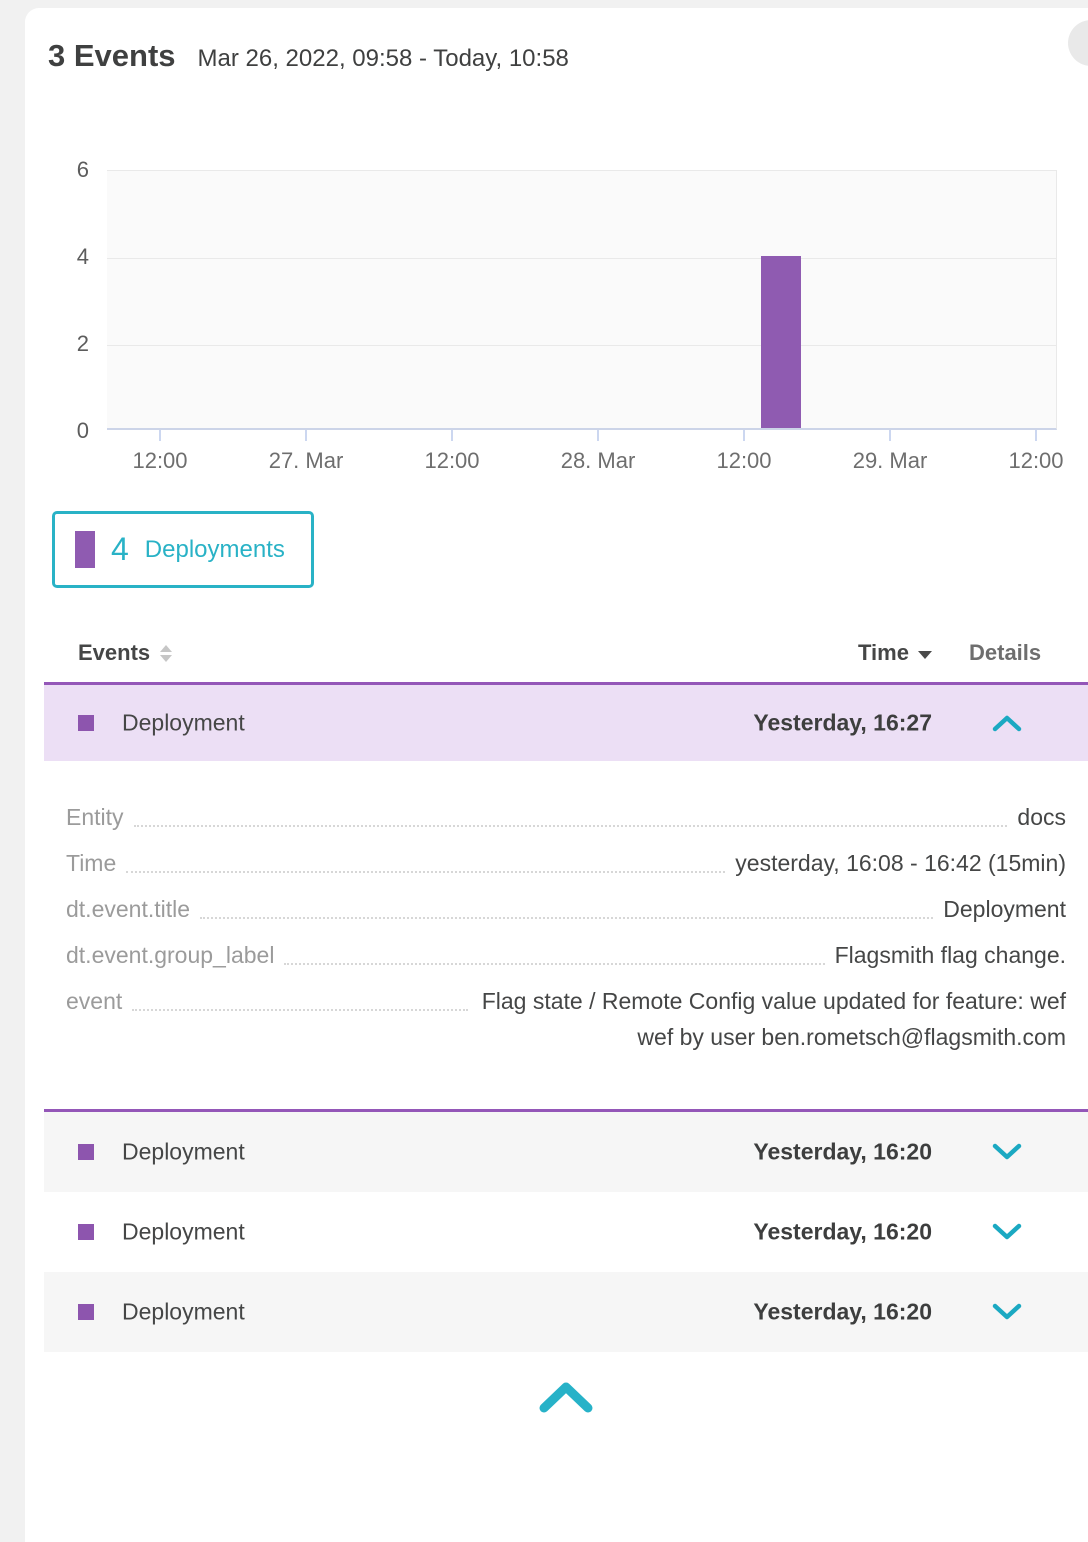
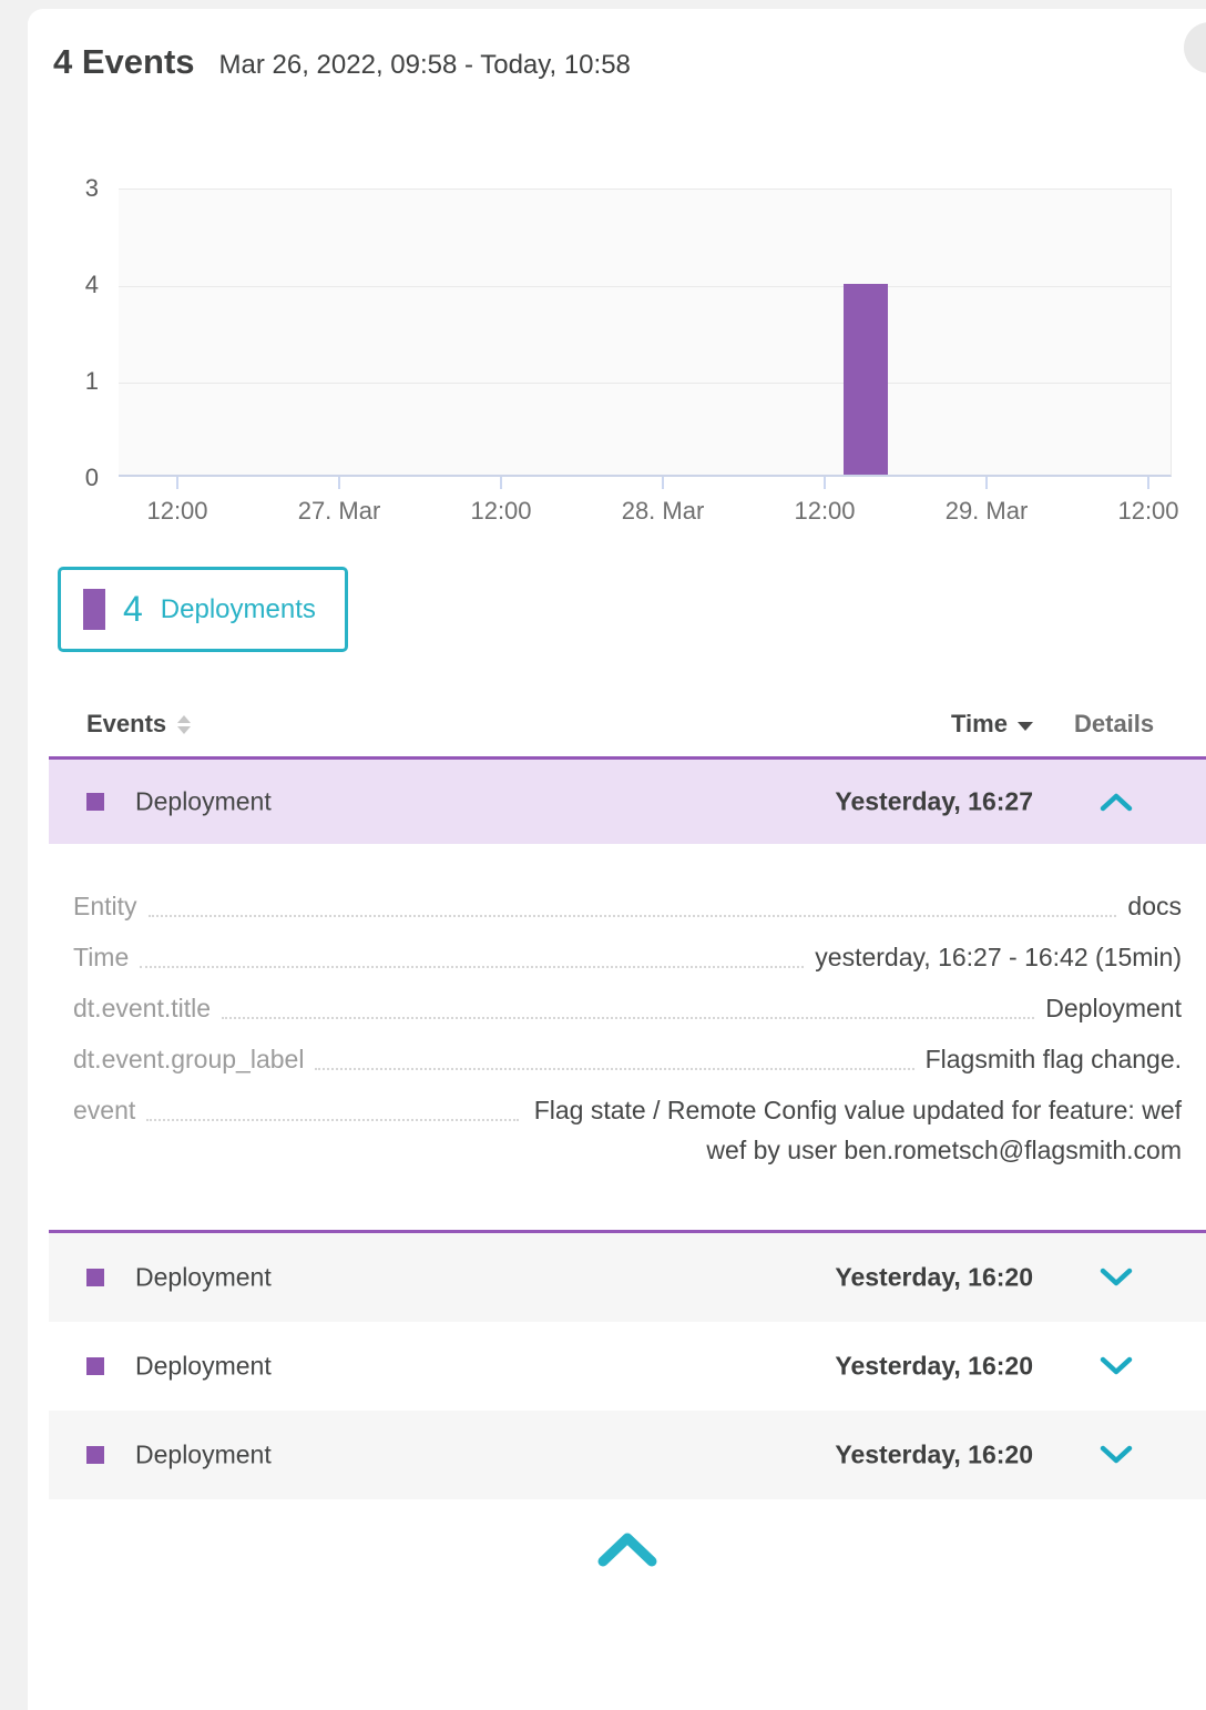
- 3 Events
+ 4 Events
  Mar 26, 2022, 09:58 - Today, 10:58
- 6
+ 3
  4
- 2
+ 1
  0
  12:00
  27. Mar
  12:00
  28. Mar
  12:00
  29. Mar
  12:00
  4
  Deployments
  Events
  Time
  Details
  Deployment
  Yesterday, 16:27
  Entity
  docs
  Time
- yesterday, 16:08 - 16:42 (15min)
+ yesterday, 16:27 - 16:42 (15min)
  dt.event.title
  Deployment
  dt.event.group_label
  Flagsmith flag change.
  event
  Flag state / Remote Config value updated for feature: wefwef by user ben.rometsch@flagsmith.com
  Deployment
  Yesterday, 16:20
  Deployment
  Yesterday, 16:20
  Deployment
  Yesterday, 16:20
